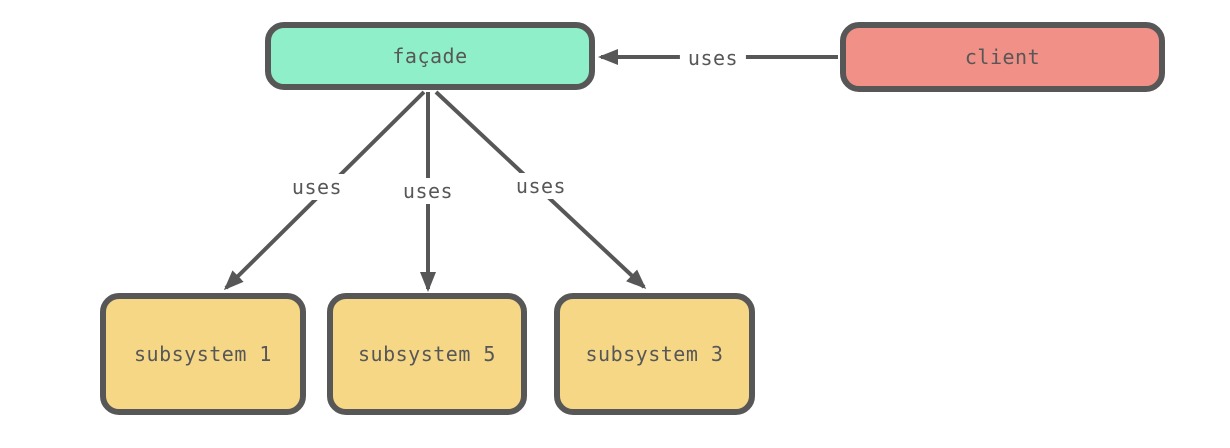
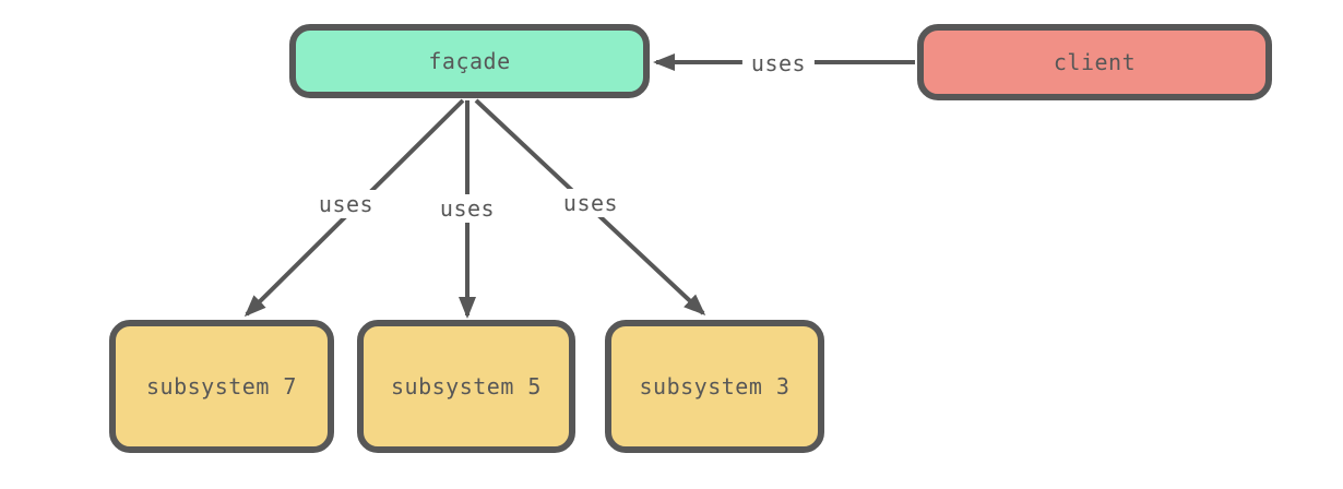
  façade
  client
- subsystem 1
+ subsystem 7
  subsystem 5
  subsystem 3
  uses
  uses
  uses
  uses
